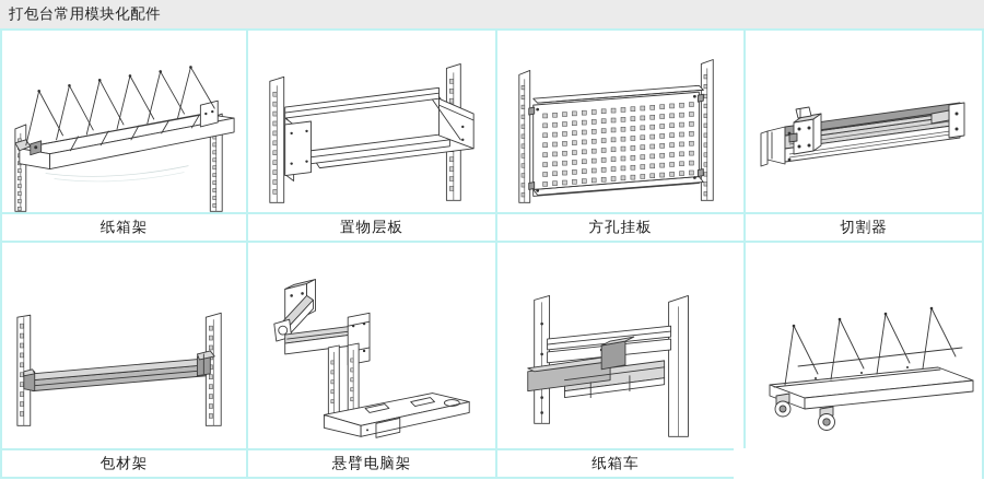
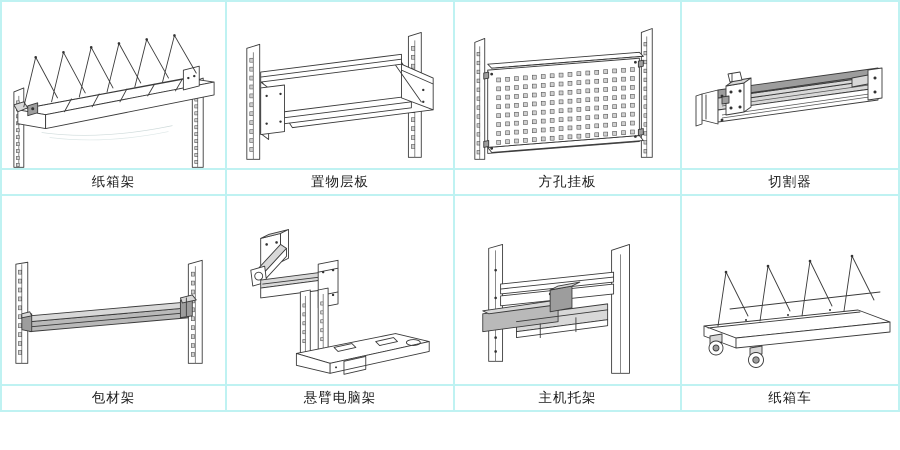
- 打包台常用模块化配件
  纸箱架
  置物层板
  方孔挂板
  切割器
  包材架
  悬臂电脑架
+ 主机托架
  纸箱车
